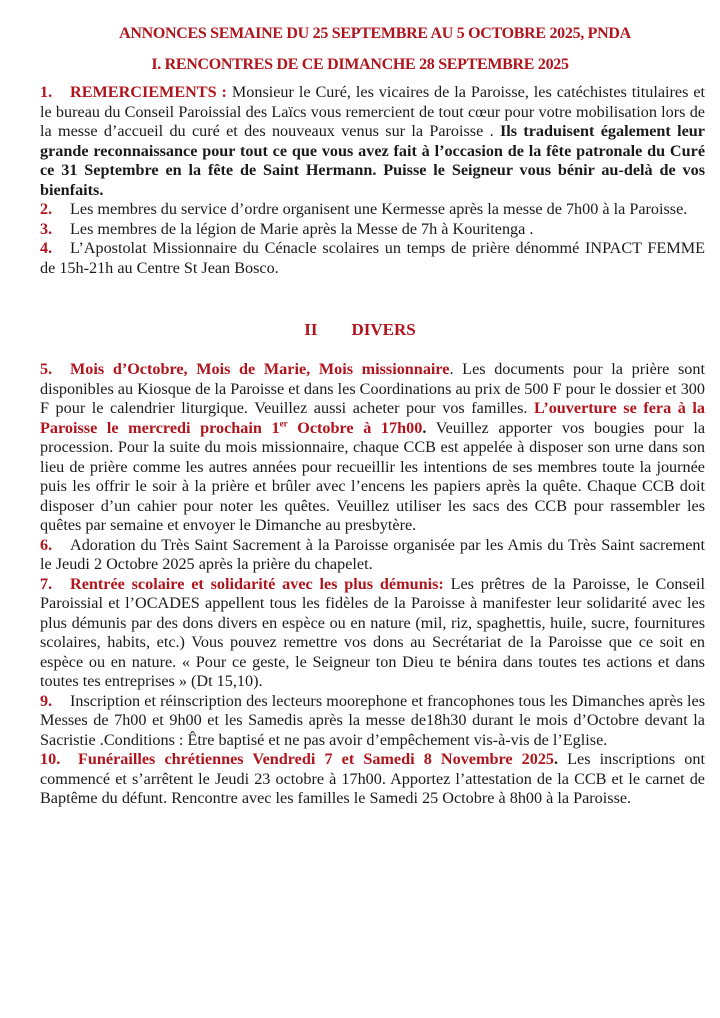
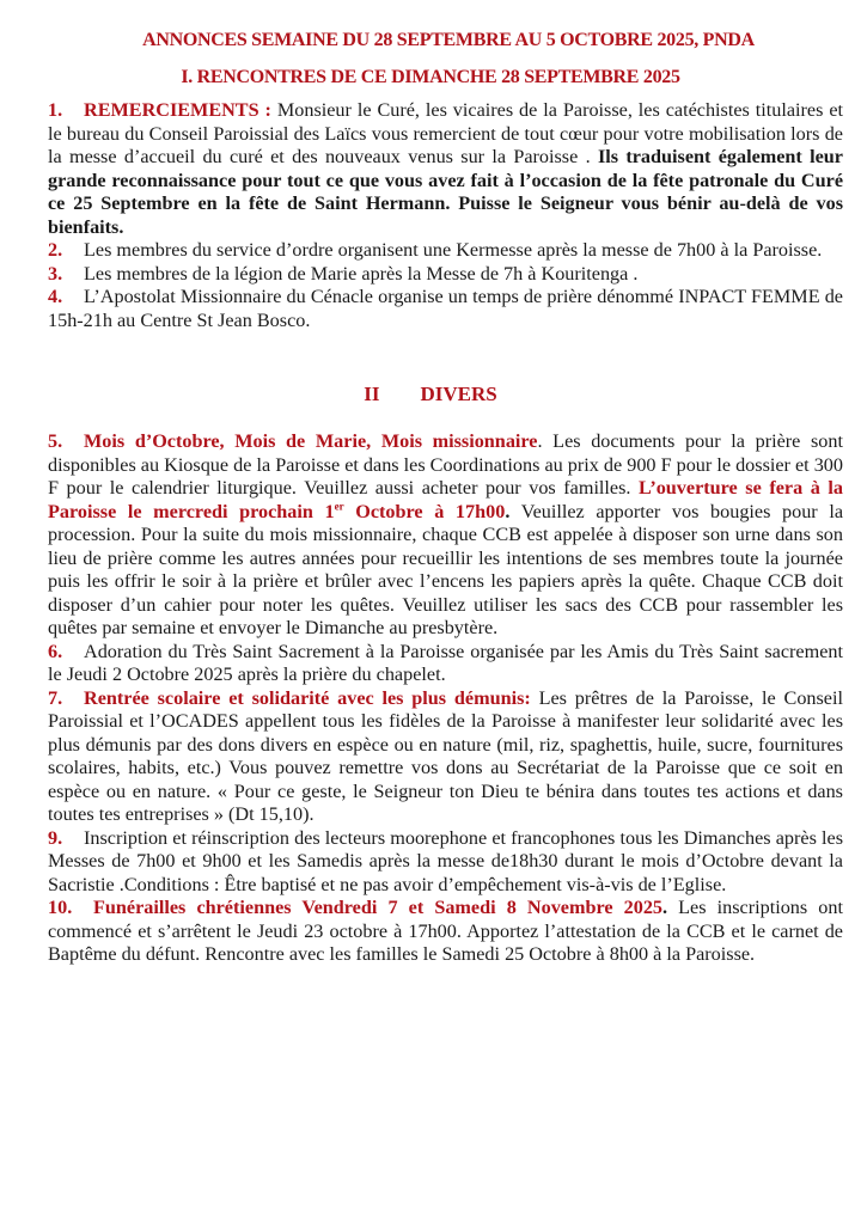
- ANNONCES SEMAINE DU 25 SEPTEMBRE AU 5 OCTOBRE 2025, PNDA
+ ANNONCES SEMAINE DU 28 SEPTEMBRE AU 5 OCTOBRE 2025, PNDA
  I. RENCONTRES DE CE DIMANCHE 28 SEPTEMBRE 2025
- 1. REMERCIEMENTS : Monsieur le Curé, les vicaires de la Paroisse, les catéchistes titulaires et le bureau du Conseil Paroissial des Laïcs vous remercient de tout cœur pour votre mobilisation lors de la messe d’accueil du curé et des nouveaux venus sur la Paroisse . Ils traduisent également leur grande reconnaissance pour tout ce que vous avez fait à l’occasion de la fête patronale du Curé ce 31 Septembre en la fête de Saint Hermann. Puisse le Seigneur vous bénir au-delà de vos bienfaits.
+ 1. REMERCIEMENTS : Monsieur le Curé, les vicaires de la Paroisse, les catéchistes titulaires et le bureau du Conseil Paroissial des Laïcs vous remercient de tout cœur pour votre mobilisation lors de la messe d’accueil du curé et des nouveaux venus sur la Paroisse . Ils traduisent également leur grande reconnaissance pour tout ce que vous avez fait à l’occasion de la fête patronale du Curé ce 25 Septembre en la fête de Saint Hermann. Puisse le Seigneur vous bénir au-delà de vos bienfaits.
  2. Les membres du service d’ordre organisent une Kermesse après la messe de 7h00 à la Paroisse.
  3. Les membres de la légion de Marie après la Messe de 7h à Kouritenga .
- 4. L’Apostolat Missionnaire du Cénacle scolaires un temps de prière dénommé INPACT FEMME de 15h-21h au Centre St Jean Bosco.
+ 4. L’Apostolat Missionnaire du Cénacle organise un temps de prière dénommé INPACT FEMME de 15h-21h au Centre St Jean Bosco.
  II DIVERS
- 5. Mois d’Octobre, Mois de Marie, Mois missionnaire. Les documents pour la prière sont disponibles au Kiosque de la Paroisse et dans les Coordinations au prix de 500 F pour le dossier et 300 F pour le calendrier liturgique. Veuillez aussi acheter pour vos familles. L’ouverture se fera à la Paroisse le mercredi prochain 1er Octobre à 17h00. Veuillez apporter vos bougies pour la procession. Pour la suite du mois missionnaire, chaque CCB est appelée à disposer son urne dans son lieu de prière comme les autres années pour recueillir les intentions de ses membres toute la journée puis les offrir le soir à la prière et brûler avec l’encens les papiers après la quête. Chaque CCB doit disposer d’un cahier pour noter les quêtes. Veuillez utiliser les sacs des CCB pour rassembler les quêtes par semaine et envoyer le Dimanche au presbytère.
+ 5. Mois d’Octobre, Mois de Marie, Mois missionnaire. Les documents pour la prière sont disponibles au Kiosque de la Paroisse et dans les Coordinations au prix de 900 F pour le dossier et 300 F pour le calendrier liturgique. Veuillez aussi acheter pour vos familles. L’ouverture se fera à la Paroisse le mercredi prochain 1er Octobre à 17h00. Veuillez apporter vos bougies pour la procession. Pour la suite du mois missionnaire, chaque CCB est appelée à disposer son urne dans son lieu de prière comme les autres années pour recueillir les intentions de ses membres toute la journée puis les offrir le soir à la prière et brûler avec l’encens les papiers après la quête. Chaque CCB doit disposer d’un cahier pour noter les quêtes. Veuillez utiliser les sacs des CCB pour rassembler les quêtes par semaine et envoyer le Dimanche au presbytère.
  6. Adoration du Très Saint Sacrement à la Paroisse organisée par les Amis du Très Saint sacrement le Jeudi 2 Octobre 2025 après la prière du chapelet.
  7. Rentrée scolaire et solidarité avec les plus démunis: Les prêtres de la Paroisse, le Conseil Paroissial et l’OCADES appellent tous les fidèles de la Paroisse à manifester leur solidarité avec les plus démunis par des dons divers en espèce ou en nature (mil, riz, spaghettis, huile, sucre, fournitures scolaires, habits, etc.) Vous pouvez remettre vos dons au Secrétariat de la Paroisse que ce soit en espèce ou en nature. « Pour ce geste, le Seigneur ton Dieu te bénira dans toutes tes actions et dans toutes tes entreprises » (Dt 15,10).
  9. Inscription et réinscription des lecteurs moorephone et francophones tous les Dimanches après les Messes de 7h00 et 9h00 et les Samedis après la messe de18h30 durant le mois d’Octobre devant la Sacristie .Conditions : Être baptisé et ne pas avoir d’empêchement vis-à-vis de l’Eglise.
  10. Funérailles chrétiennes Vendredi 7 et Samedi 8 Novembre 2025. Les inscriptions ont commencé et s’arrêtent le Jeudi 23 octobre à 17h00. Apportez l’attestation de la CCB et le carnet de Baptême du défunt. Rencontre avec les familles le Samedi 25 Octobre à 8h00 à la Paroisse.
